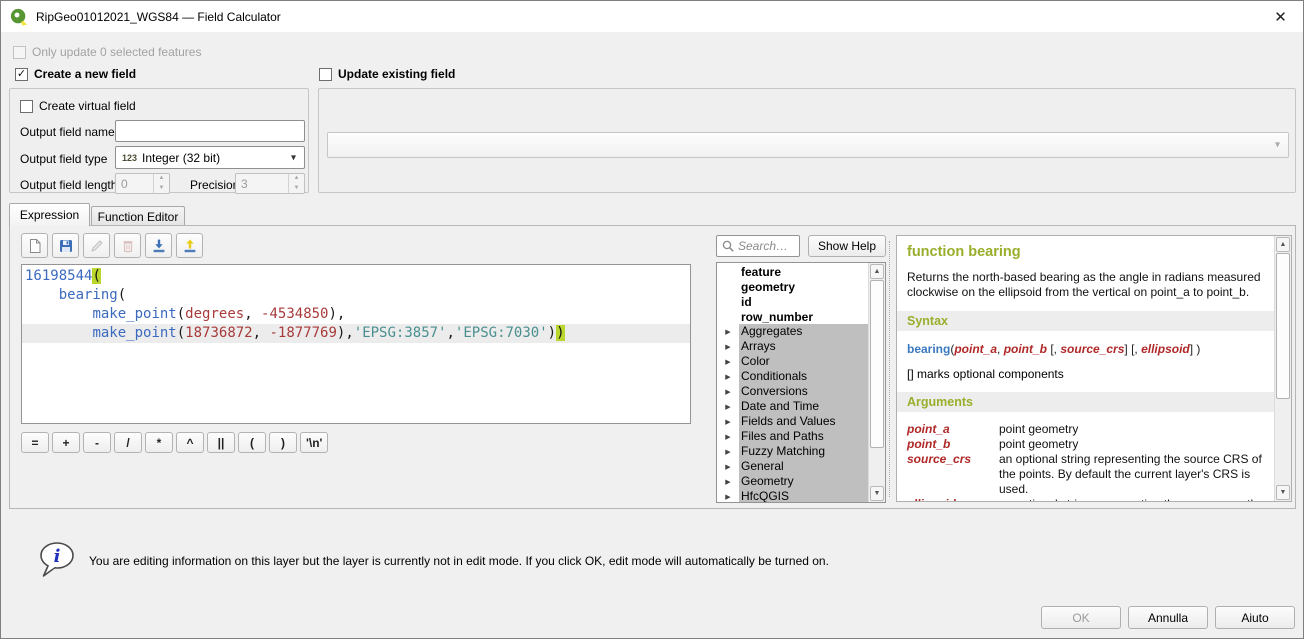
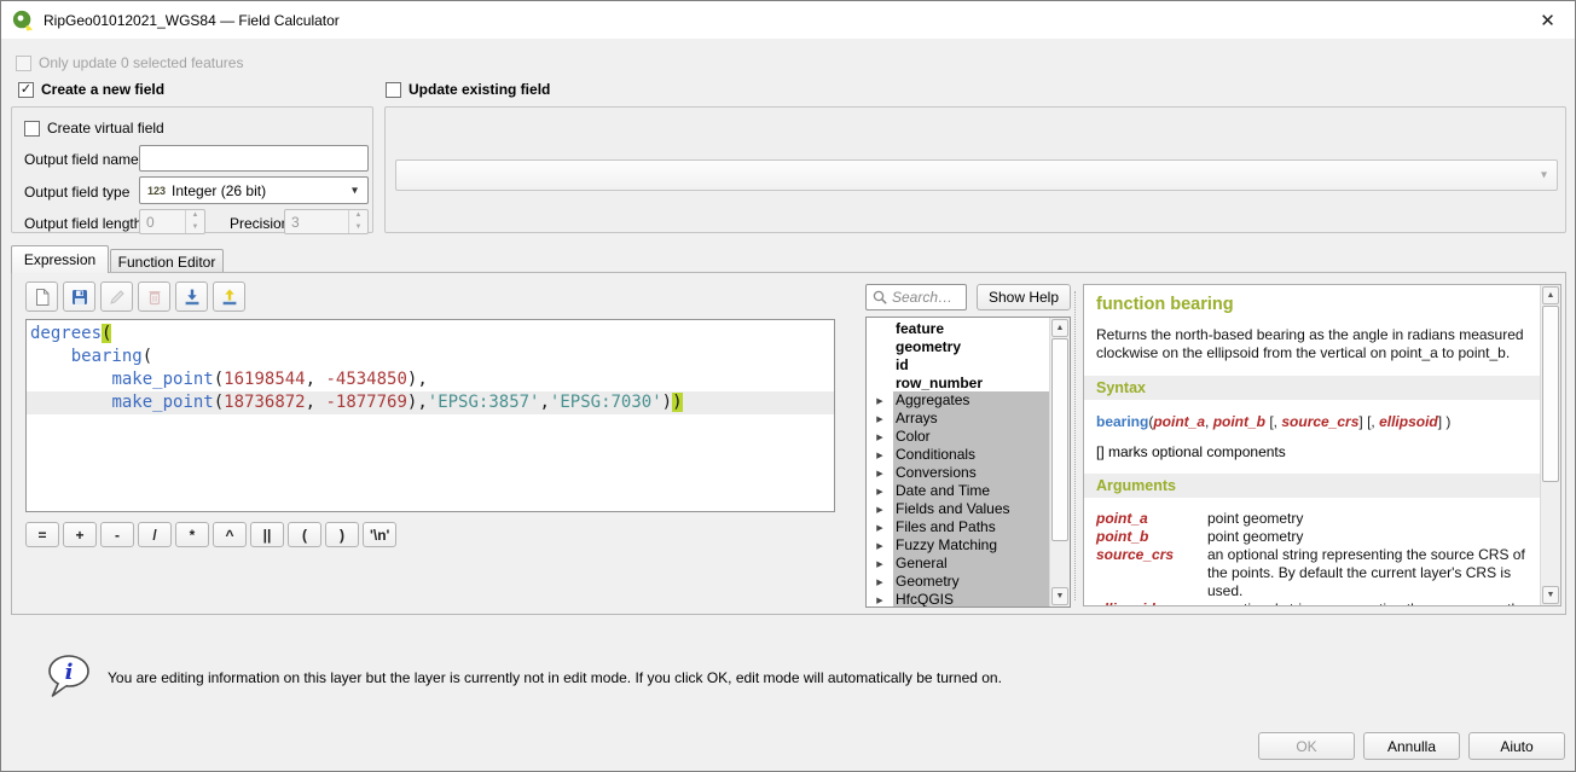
  RipGeo01012021_WGS84 — Field Calculator
  ✕
  Only update 0 selected features
  ✓
  Create a new field
  Update existing field
  Create virtual field
  Output field name
  Output field type
  123
- Integer (32 bit)
+ Integer (26 bit)
  ▾
  Output field lengt
  0
  Precisio
  3
  ▾
  Expression
  Function Editor
- 16198544(
+ degrees(
  bearing(
- make_point(degrees, -4534850),
+ make_point(16198544, -4534850),
  make_point(18736872, -1877769),'EPSG:3857','EPSG:7030'))
  =
  +
  -
  /
  *
  ^
  ||
  (
  )
  '\n'
  Search…
  Show Help
  feature
  geometry
  id
  row_number
  Aggregates
  Arrays
  Color
  Conditionals
  Conversions
  Date and Time
  Fields and Values
  Files and Paths
  Fuzzy Matching
  General
  Geometry
  HfcQGIS
  function bearing
  Returns the north-based bearing as the angle in radians measured clockwise on the ellipsoid from the vertical on point_a to point_b.
  Syntax
  bearing(point_a, point_b [, source_crs] [, ellipsoid] )
  [] marks optional components
  Arguments
  point_a
  point geometry
  point_b
  point geometry
  source_crs
  an optional string representing the source CRS of the points. By default the current layer's CRS is used.
  i
  You are editing information on this layer but the layer is currently not in edit mode. If you click OK, edit mode will automatically be turned on.
  OK
  Annulla
  Aiuto
